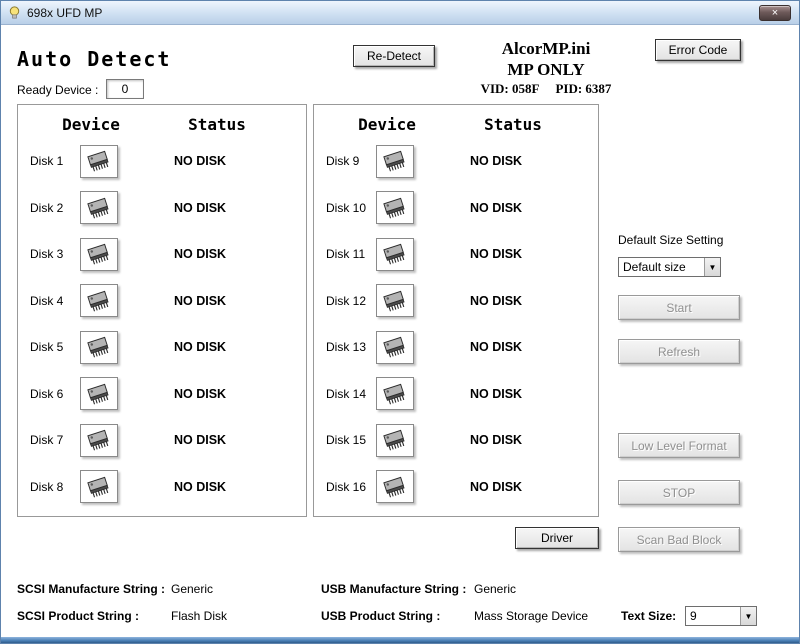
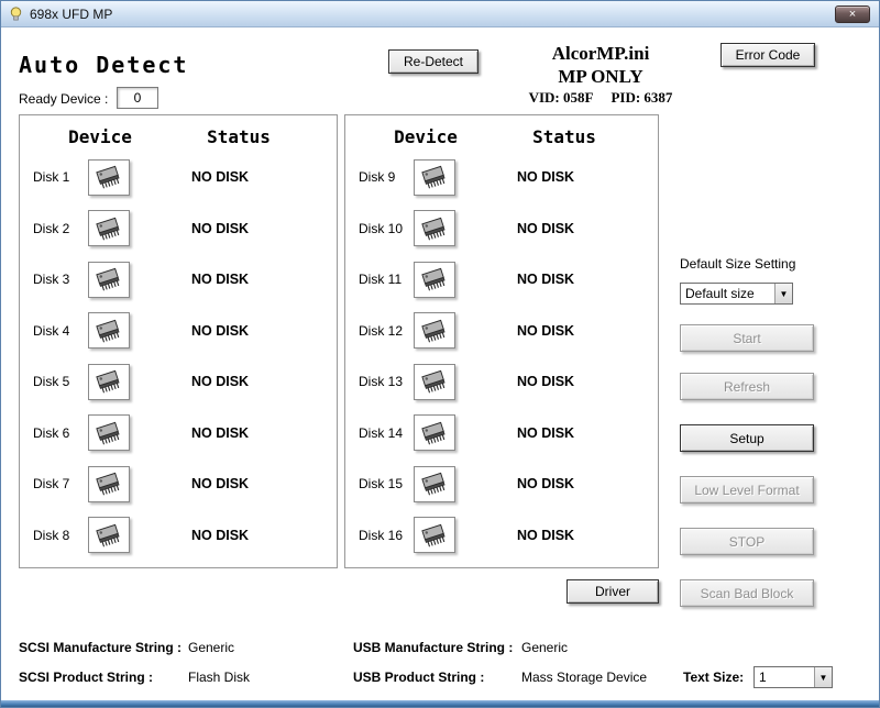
  698x UFD MP
  ×
  Auto Detect
  Ready Device :
  0
  Re-Detect
  AlcorMP.ini
  MP ONLY
  VID: 058F
  PID: 6387
  Error Code
  Device
  Status
  Disk 1
  NO DISK
  Disk 2
  NO DISK
  Disk 3
  NO DISK
  Disk 4
  NO DISK
  Disk 5
  NO DISK
  Disk 6
  NO DISK
  Disk 7
  NO DISK
  Disk 8
  NO DISK
  Device
  Status
  Disk 9
  NO DISK
  Disk 10
  NO DISK
  Disk 11
  NO DISK
  Disk 12
  NO DISK
  Disk 13
  NO DISK
  Disk 14
  NO DISK
  Disk 15
  NO DISK
  Disk 16
  NO DISK
  Default Size Setting
  Default size
  ▼
  Start
  Refresh
+ Setup
  Low Level Format
  STOP
  Scan Bad Block
  Driver
  SCSI Manufacture String :
  Generic
  USB Manufacture String :
  Generic
  SCSI Product String :
  Flash Disk
  USB Product String :
  Mass Storage Device
  Text Size:
- 9
+ 1
  ▼
